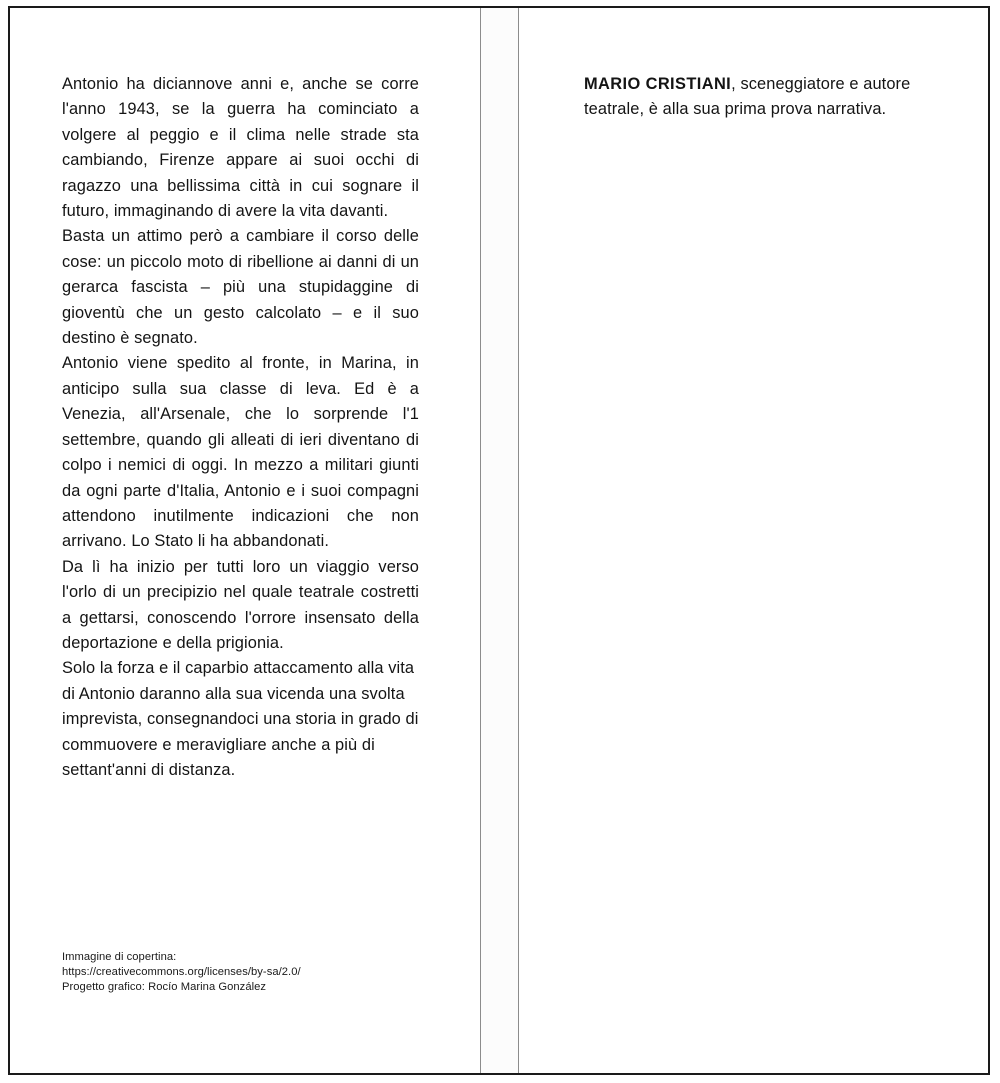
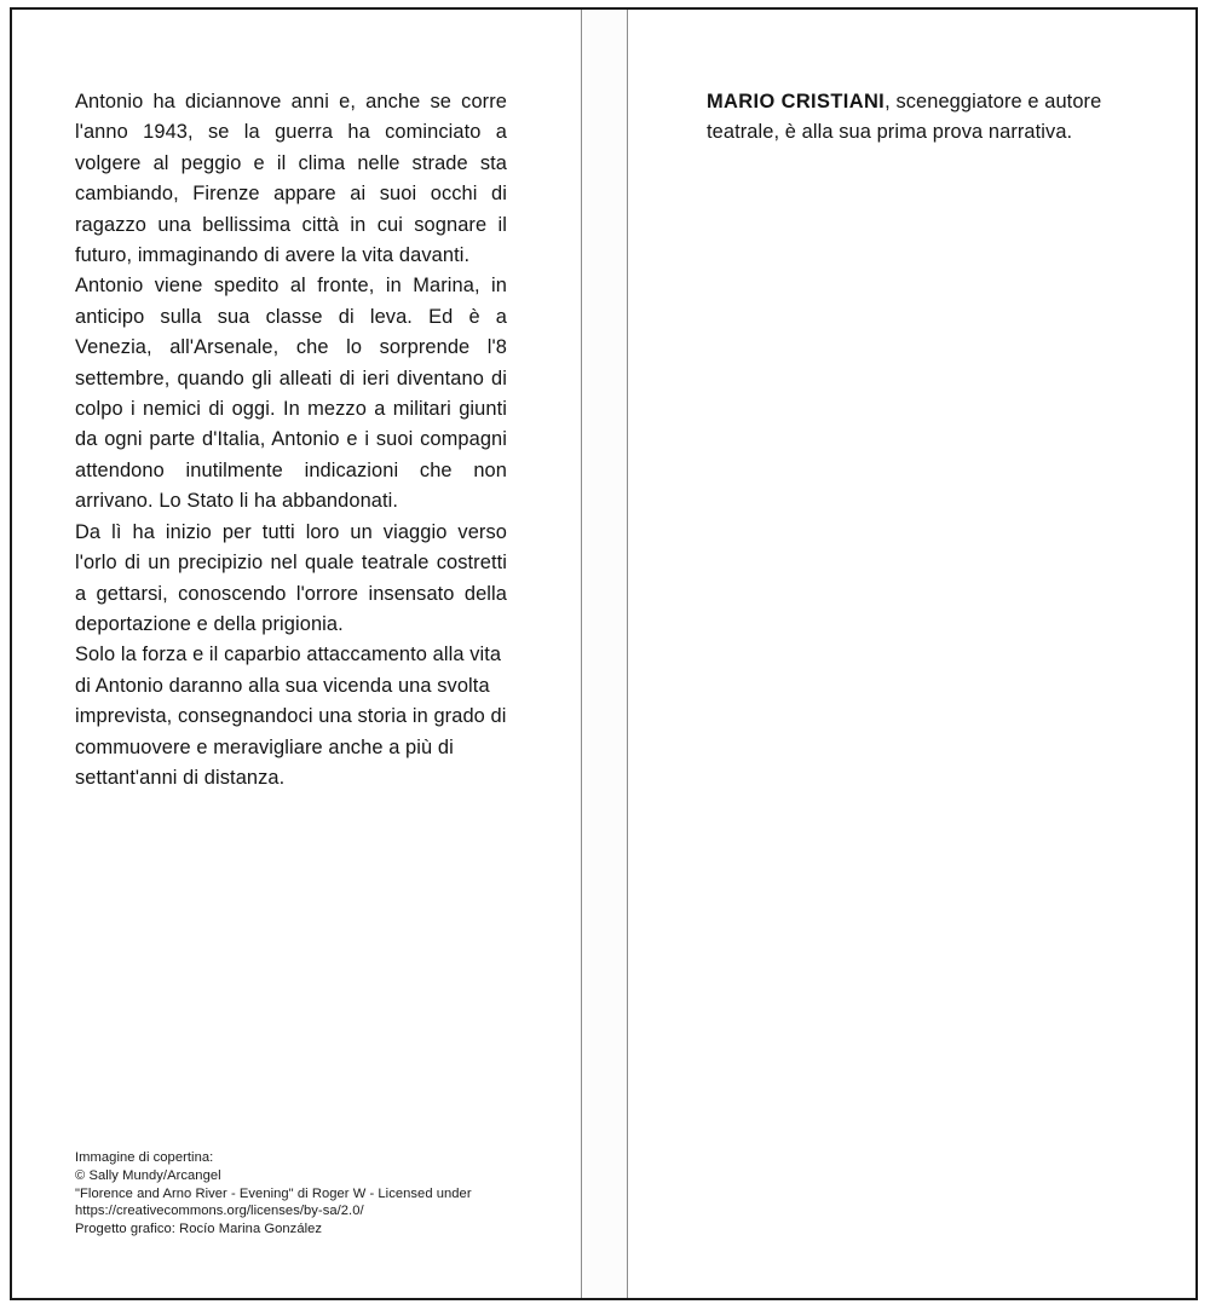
  Antonio ha diciannove anni e, anche se corre l'anno 1943, se la guerra ha cominciato a volgere al peggio e il clima nelle strade sta cambiando, Firenze appare ai suoi occhi di ragazzo una bellissima città in cui sognare il futuro, immaginando di avere la vita davanti.
- Basta un attimo però a cambiare il corso delle cose: un piccolo moto di ribellione ai danni di un gerarca fascista – più una stupidaggine di gioventù che un gesto calcolato – e il suo destino è segnato.
- Antonio viene spedito al fronte, in Marina, in anticipo sulla sua classe di leva. Ed è a Venezia, all'Arsenale, che lo sorprende l'1 settembre, quando gli alleati di ieri diventano di colpo i nemici di oggi. In mezzo a militari giunti da ogni parte d'Italia, Antonio e i suoi compagni attendono inutilmente indicazioni che non arrivano. Lo Stato li ha abbandonati.
+ Antonio viene spedito al fronte, in Marina, in anticipo sulla sua classe di leva. Ed è a Venezia, all'Arsenale, che lo sorprende l'8 settembre, quando gli alleati di ieri diventano di colpo i nemici di oggi. In mezzo a militari giunti da ogni parte d'Italia, Antonio e i suoi compagni attendono inutilmente indicazioni che non arrivano. Lo Stato li ha abbandonati.
  Da lì ha inizio per tutti loro un viaggio verso l'orlo di un precipizio nel quale teatrale costretti a gettarsi, conoscendo l'orrore insensato della deportazione e della prigionia.
  Solo la forza e il caparbio attaccamento alla vita di Antonio daranno alla sua vicenda una svolta imprevista, consegnandoci una storia in grado di commuovere e meravigliare anche a più di settant'anni di distanza.
  Immagine di copertina:
+ © Sally Mundy/Arcangel
+ "Florence and Arno River - Evening" di Roger W - Licensed under
  https://creativecommons.org/licenses/by-sa/2.0/
  Progetto grafico: Rocío Marina González
  MARIO CRISTIANI, sceneggiatore e autore teatrale, è alla sua prima prova narrativa.
